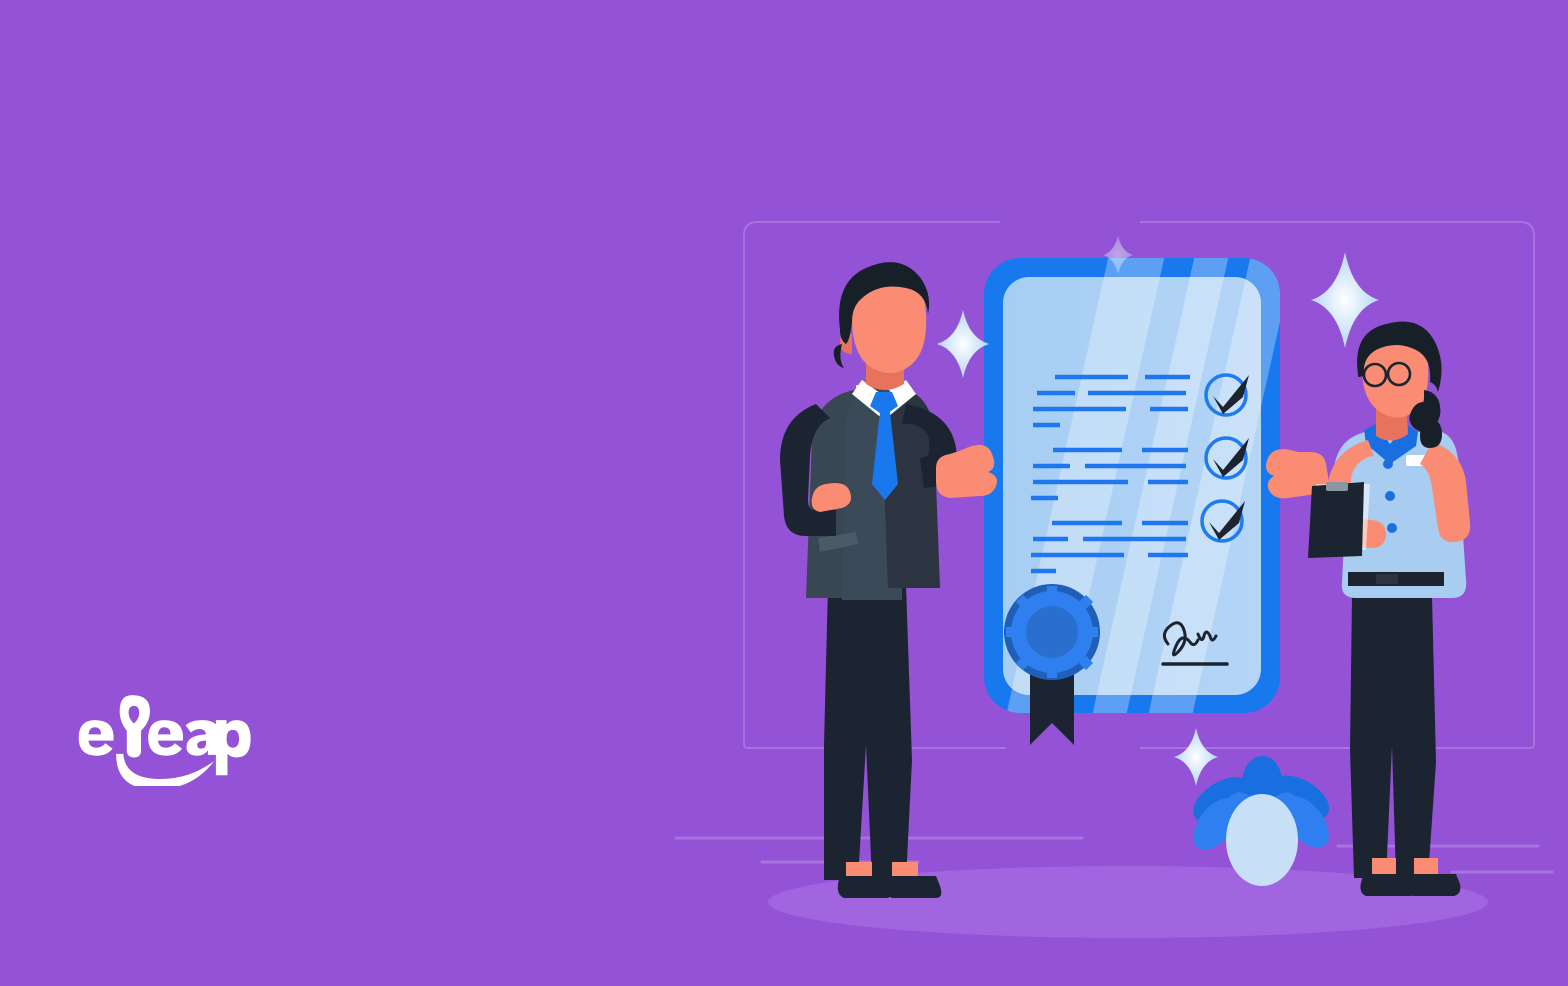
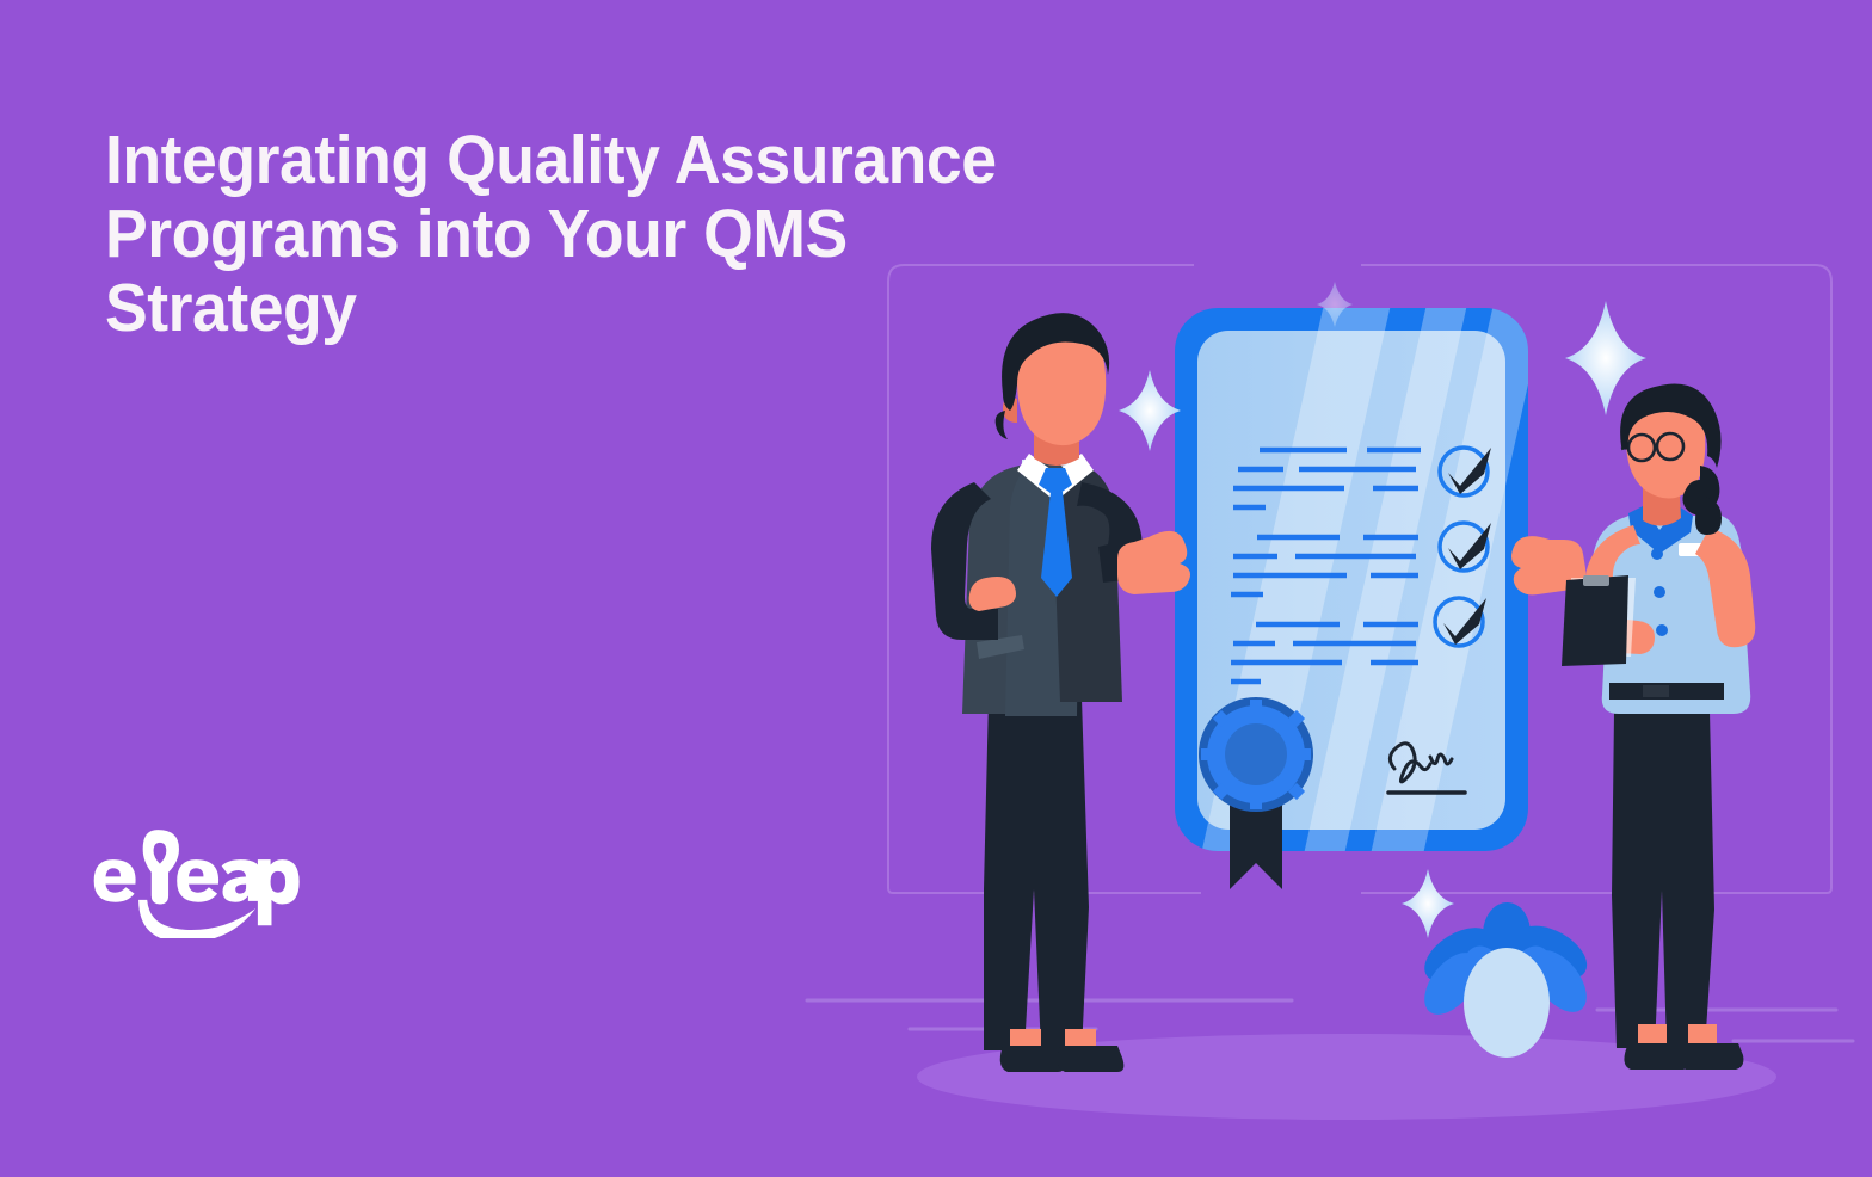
+ Integrating Quality Assurance
+ Programs into Your QMS Strategy
